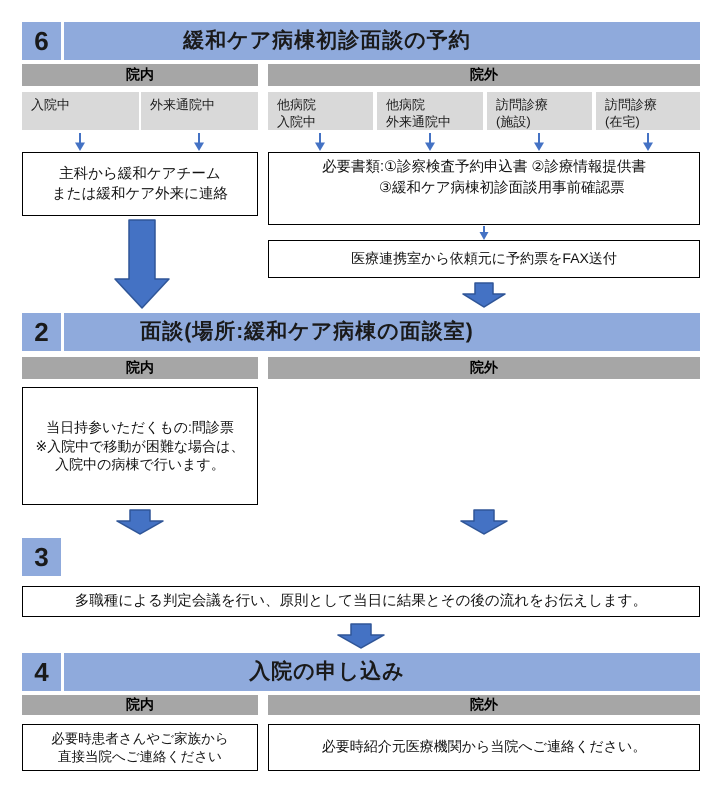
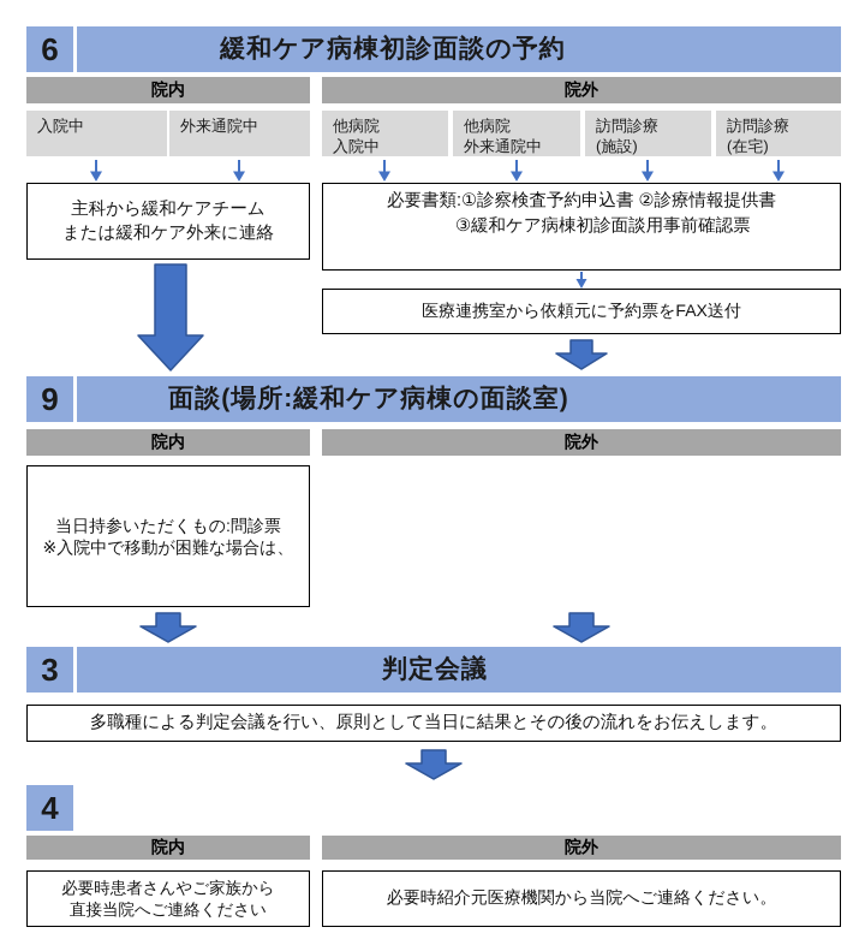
  6
  緩和ケア病棟初診面談の予約
  院内
  院外
  入院中
  外来通院中
  他病院
  入院中
  他病院
  外来通院中
  訪問診療
  (施設)
  訪問診療
  (在宅)
  主科から緩和ケアチーム
  または緩和ケア外来に連絡
  必要書類:①診察検査予約申込書 ②診療情報提供書
  ③緩和ケア病棟初診面談用事前確認票
  医療連携室から依頼元に予約票をFAX送付
- 2
+ 9
  面談(場所:緩和ケア病棟の面談室)
  院内
  院外
  当日持参いただくもの:問診票
  ※入院中で移動が困難な場合は、
- 入院中の病棟で行います。
  3
+ 判定会議
  多職種による判定会議を行い、原則として当日に結果とその後の流れをお伝えします。
  4
- 入院の申し込み
  院内
  院外
  必要時患者さんやご家族から
  直接当院へご連絡ください
  必要時紹介元医療機関から当院へご連絡ください。
